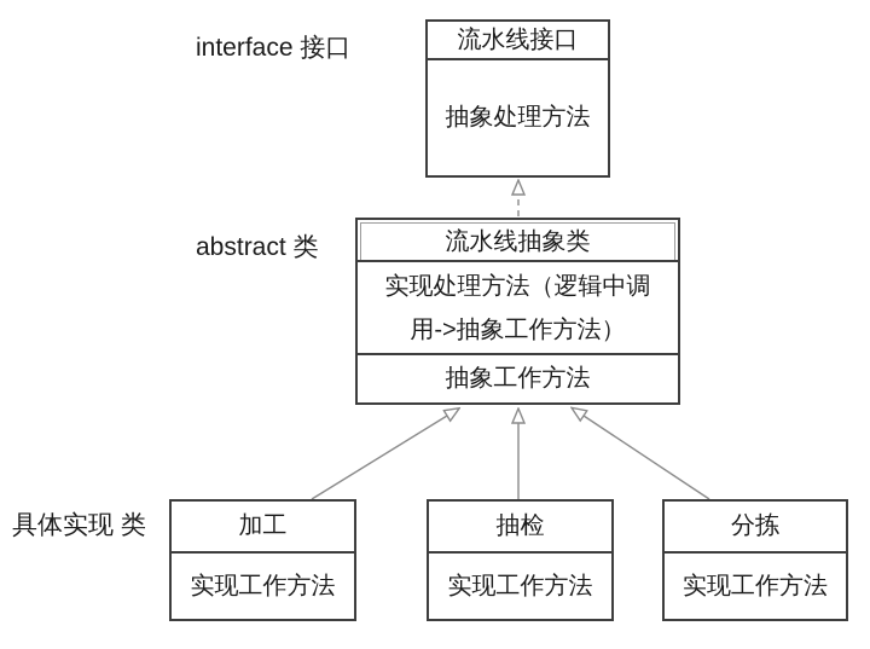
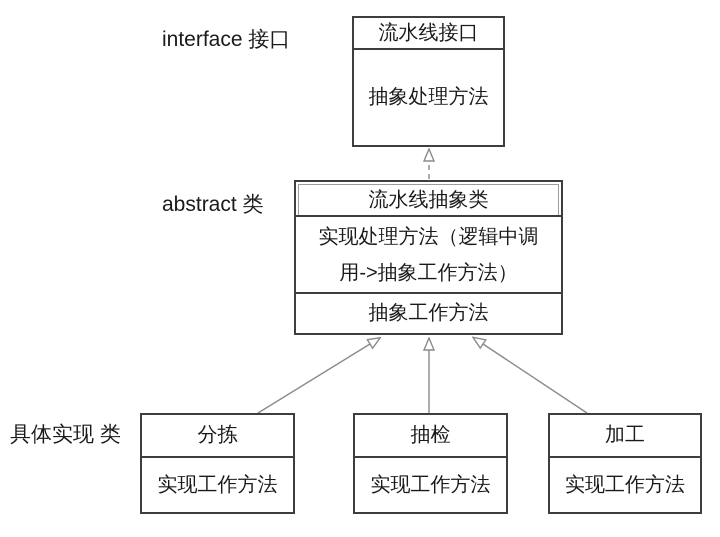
  interface 接口
  abstract 类
  具体实现 类
  流水线接口
  抽象处理方法
  流水线抽象类
  实现处理方法（逻辑中调
  用->抽象工作方法）
  抽象工作方法
- 加工
+ 分拣
  实现工作方法
  抽检
  实现工作方法
- 分拣
+ 加工
  实现工作方法
